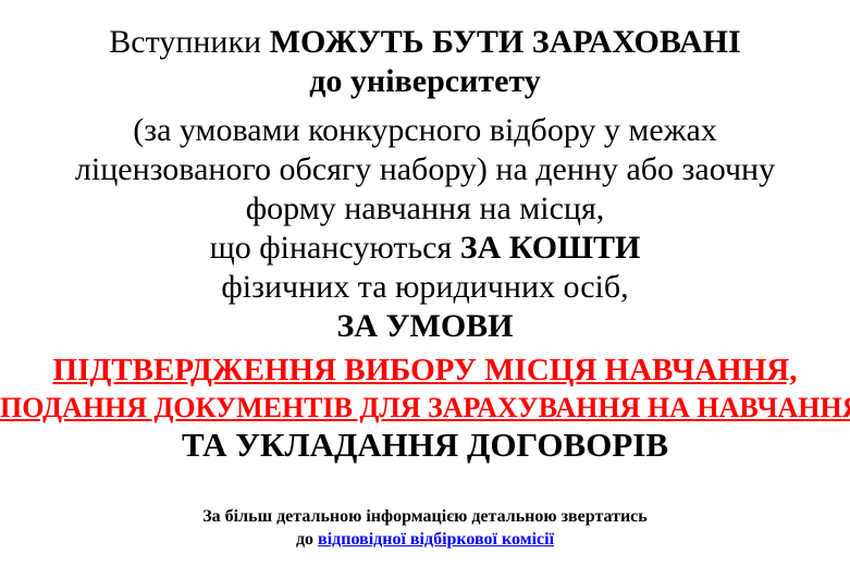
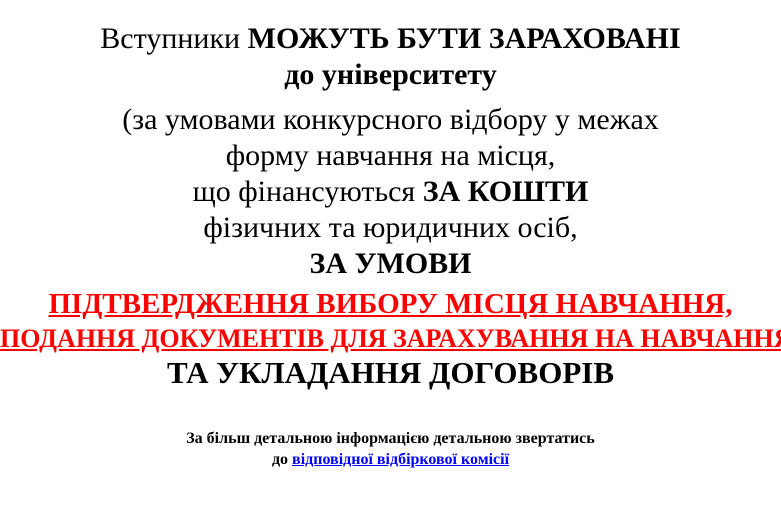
  Вступники МОЖУТЬ БУТИ ЗАРАХОВАНІ
  до університету
  (за умовами конкурсного відбору у межах
- ліцензованого обсягу набору) на денну або заочну
  форму навчання на місця,
  що фінансуються ЗА КОШТИ
  фізичних та юридичних осіб,
  ЗА УМОВИ
  ПІДТВЕРДЖЕННЯ ВИБОРУ МІСЦЯ НАВЧАННЯ,
  ПОДАННЯ ДОКУМЕНТІВ ДЛЯ ЗАРАХУВАННЯ НА НАВЧАНН
  ТА УКЛАДАННЯ ДОГОВОРІВ
  За більш детальною інформацією детальною звертатись
  до відповідної відбіркової комісії
